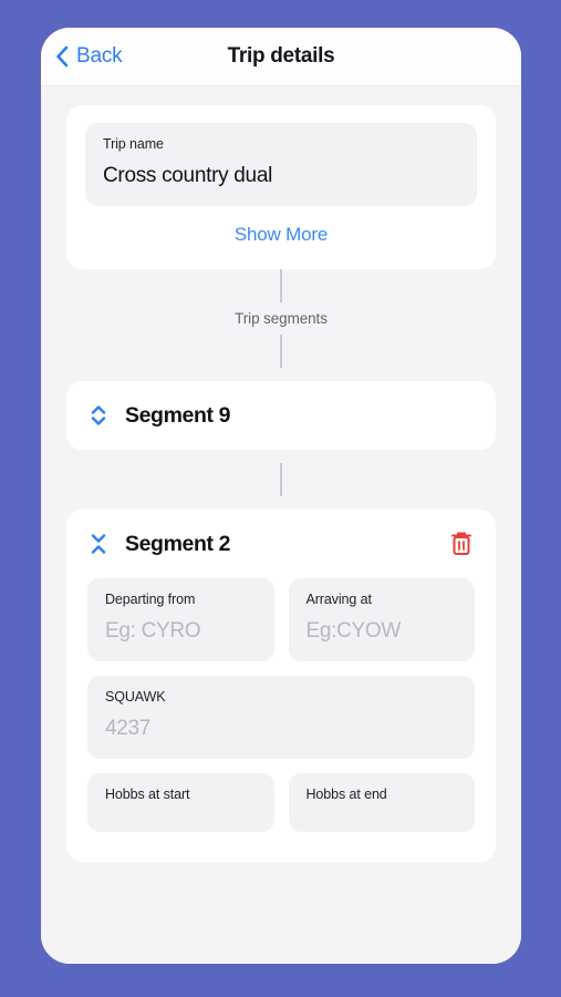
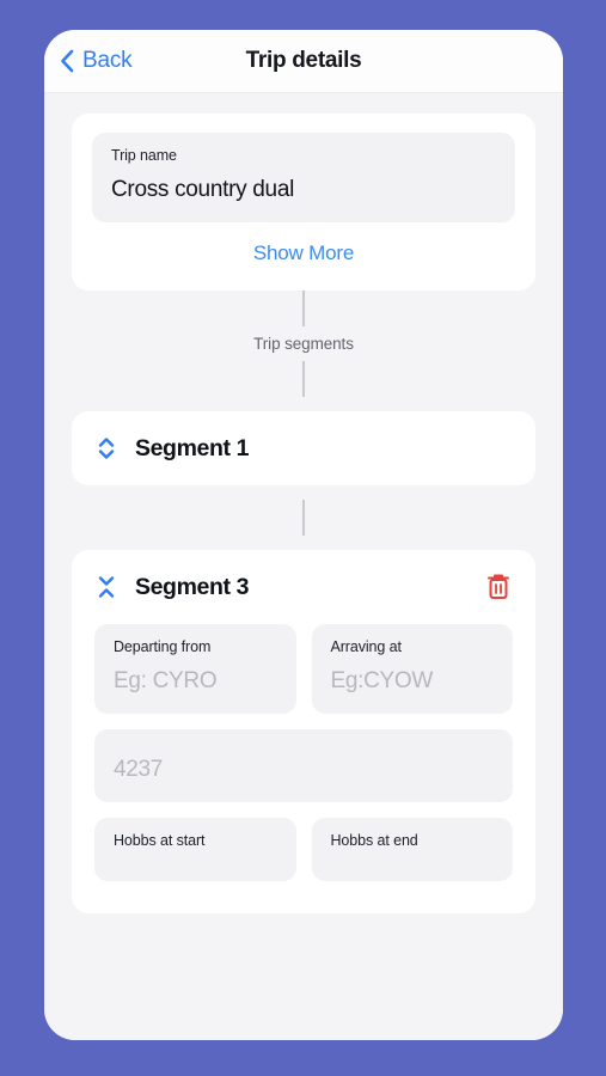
  Back
  Trip details
  Trip name
  Cross country dual
  Show More
  Trip segments
- Segment 9
+ Segment 1
- Segment 2
+ Segment 3
  Departing from
  Eg: CYRO
  Arraving at
  Eg:CYOW
- SQUAWK
  4237
  Hobbs at start
  Hobbs at end
